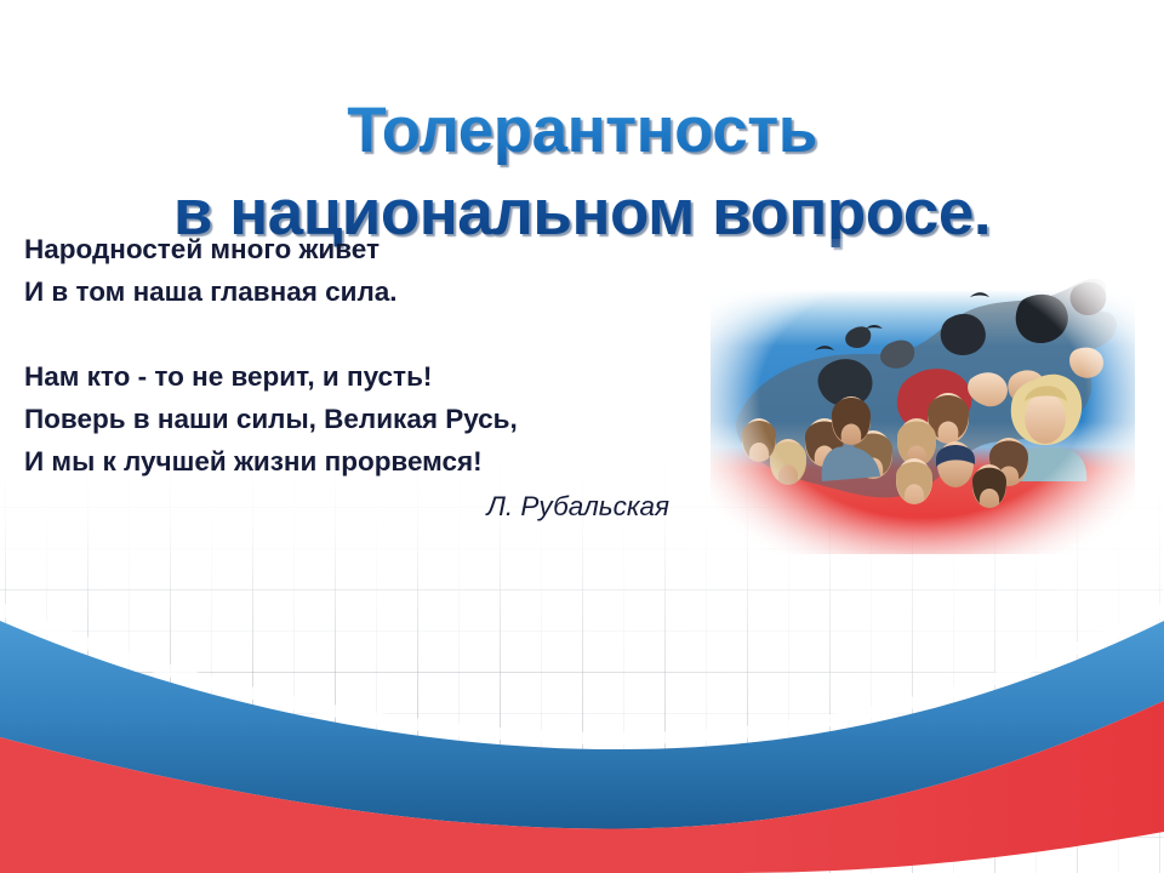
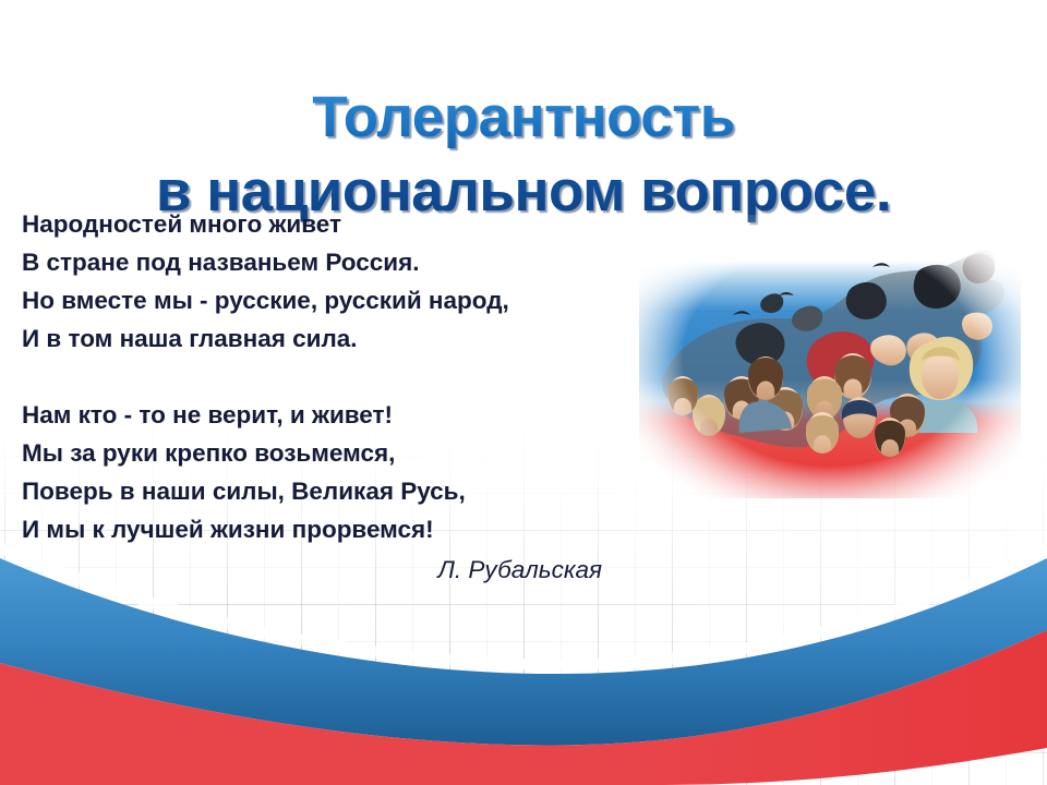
  Толерантность
  в национальном вопросе.
  Народностей много живет
+ В стране под названьем Россия.
+ Но вместе мы - русские, русский народ,
  И в том наша главная сила.
- Нам кто - то не верит, и пусть!
+ Нам кто - то не верит, и живет!
+ Мы за руки крепко возьмемся,
  Поверь в наши силы, Великая Русь,
  И мы к лучшей жизни прорвемся!
  Л. Рубальская
